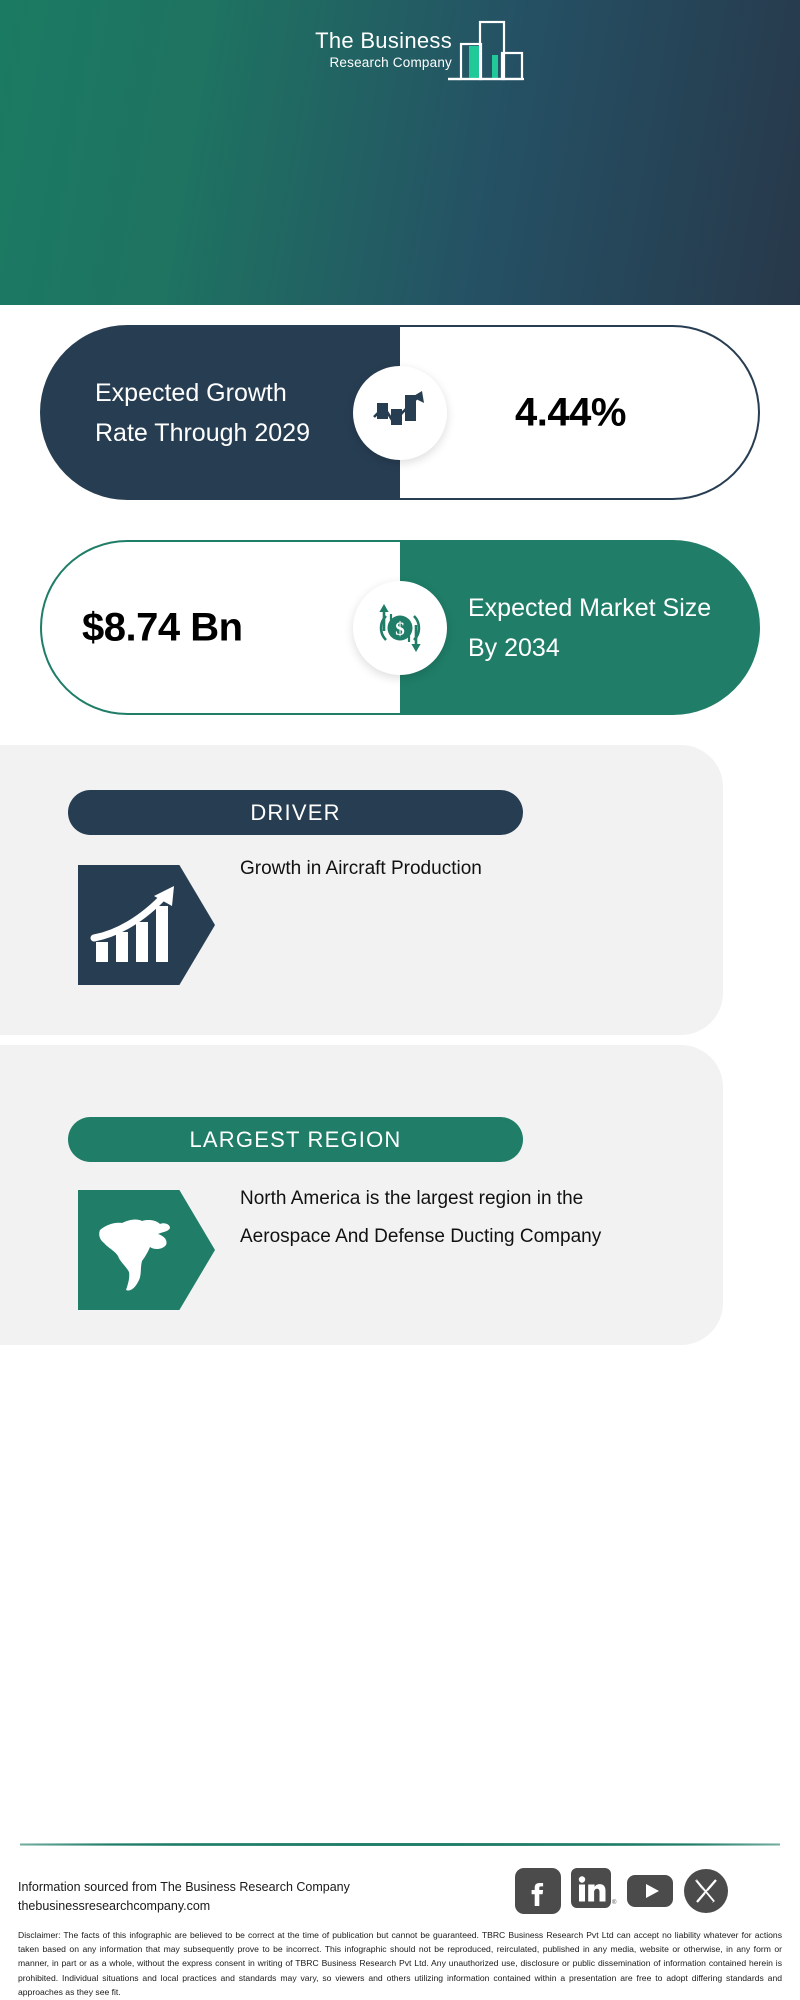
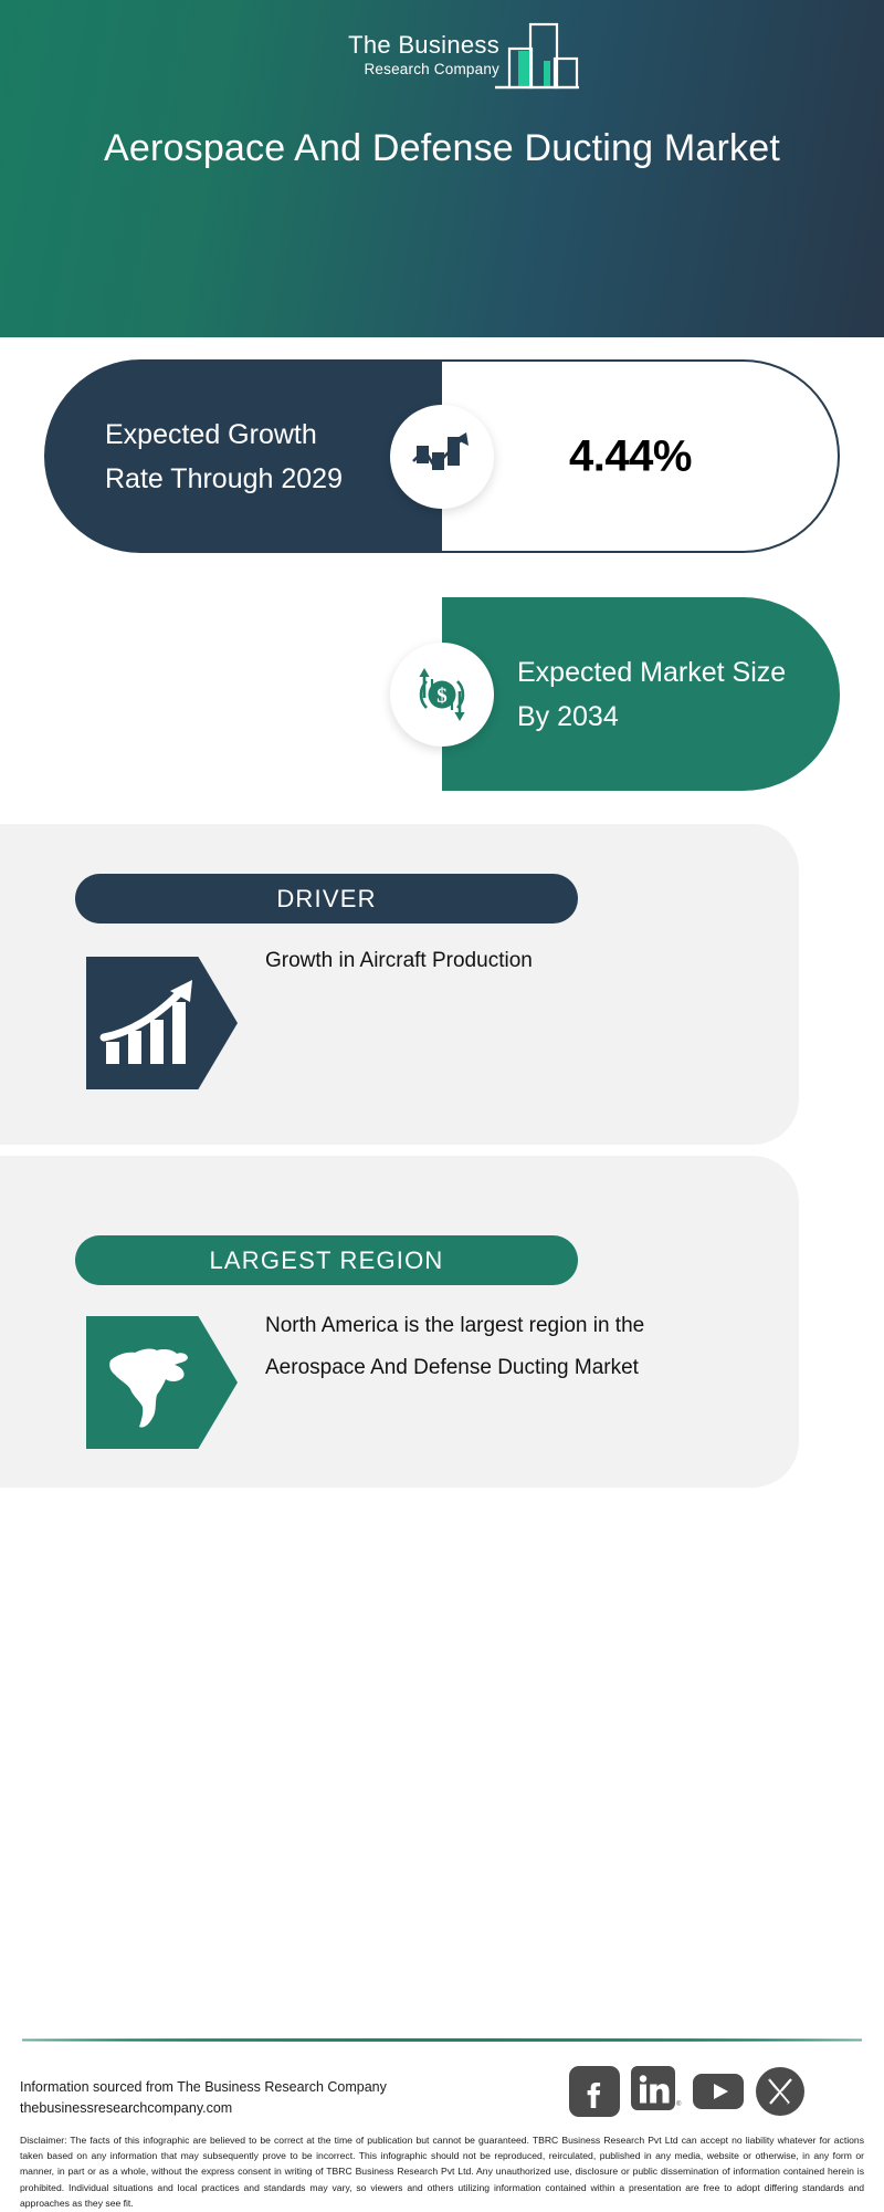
  The Business
  Research Company
+ Aerospace And Defense Ducting Market
  Expected Growth Rate Through 2029
  4.44%
- $8.74 Bn
  Expected Market Size By 2034
  $
  DRIVER
  Growth in Aircraft Production
  LARGEST REGION
- North America is the largest region in the Aerospace And Defense Ducting Company
+ North America is the largest region in the Aerospace And Defense Ducting Market
  Information sourced from The Business Research Company
  thebusinessresearchcompany.com
  Disclaimer: The facts of this infographic are believed to be correct at the time of publication but cannot be guaranteed. TBRC Business Research Pvt Ltd can accept no liability whatever for actions taken based on any information that may subsequently prove to be incorrect. This infographic should not be reproduced, reirculated, published in any media, website or otherwise, in any form or manner, in part or as a whole, without the express consent in writing of TBRC Business Research Pvt Ltd. Any unauthorized use, disclosure or public dissemination of information contained herein is prohibited. Individual situations and local practices and standards may vary, so viewers and others utilizing information contained within a presentation are free to adopt differing standards and approaches as they see fit.
